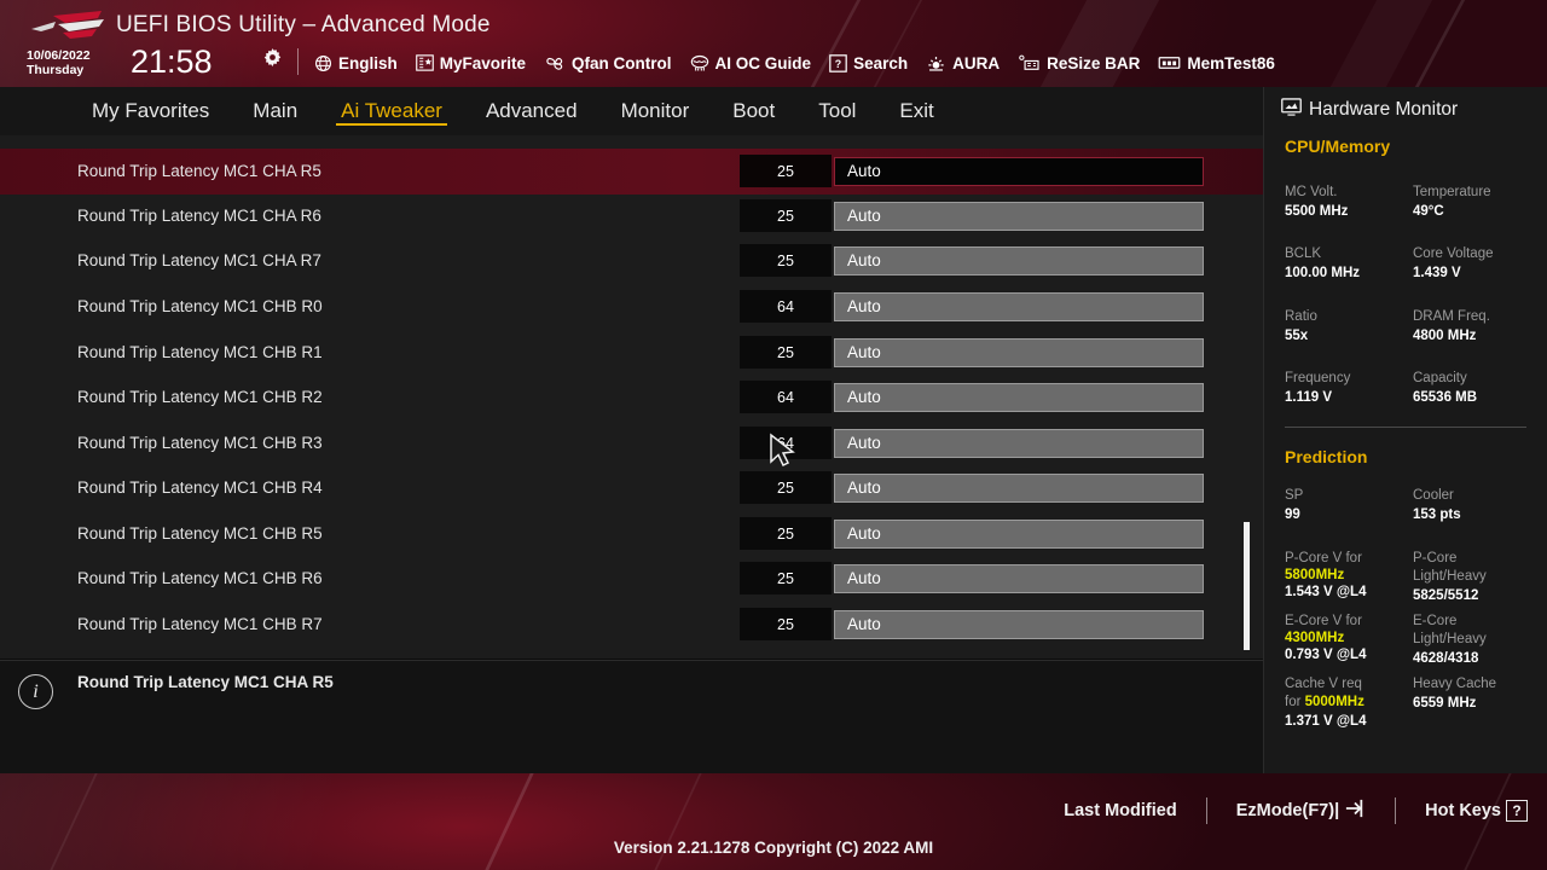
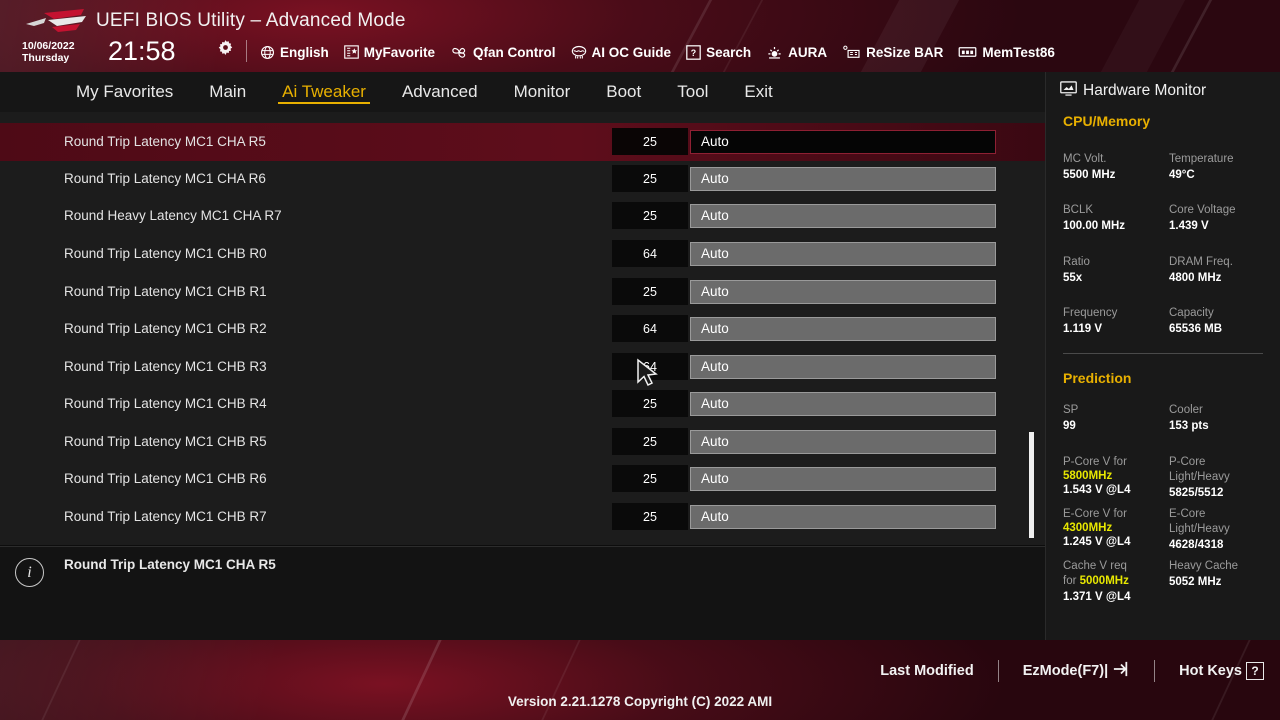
  UEFI BIOS Utility – Advanced Mode
  10/06/2022
  Thursday
  21:58
  English
  MyFavorite
  Qfan Control
  AI OC Guide
  ?
  Search
  AURA
  ReSize BAR
  MemTest86
  My Favorites
  Main
  Ai Tweaker
  Advanced
  Monitor
  Boot
  Tool
  Exit
  Round Trip Latency MC1 CHA R5
  25
  Auto
  Round Trip Latency MC1 CHA R6
  25
  Auto
- Round Trip Latency MC1 CHA R7
+ Round Heavy Latency MC1 CHA R7
  25
  Auto
  Round Trip Latency MC1 CHB R0
  64
  Auto
  Round Trip Latency MC1 CHB R1
  25
  Auto
  Round Trip Latency MC1 CHB R2
  64
  Auto
  Round Trip Latency MC1 CHB R3
  Auto
  Round Trip Latency MC1 CHB R4
  25
  Auto
  Round Trip Latency MC1 CHB R5
  25
  Auto
  Round Trip Latency MC1 CHB R6
  25
  Auto
  Round Trip Latency MC1 CHB R7
  25
  Auto
  i
  Round Trip Latency MC1 CHA R5
  Hardware Monitor
  CPU/Memory
  MC Volt.
  5500 MHz
  Temperature
  49°C
  BCLK
  100.00 MHz
  Core Voltage
  1.439 V
  Ratio
  55x
  DRAM Freq.
  4800 MHz
  Frequency
  1.119 V
  Capacity
  65536 MB
  Prediction
  SP
  99
  Cooler
  153 pts
  P-Core V for
  5800MHz
  1.543 V @L4
  P-Core
  Light/Heavy
  5825/5512
  E-Core V for
  4300MHz
- 0.793 V @L4
+ 1.245 V @L4
  E-Core
  Light/Heavy
  4628/4318
  Cache V req
  for 5000MHz
  1.371 V @L4
  Heavy Cache
- 6559 MHz
+ 5052 MHz
  Last Modified
  EzMode(F7)|
  Hot Keys
  ?
  Version 2.21.1278 Copyright (C) 2022 AMI
